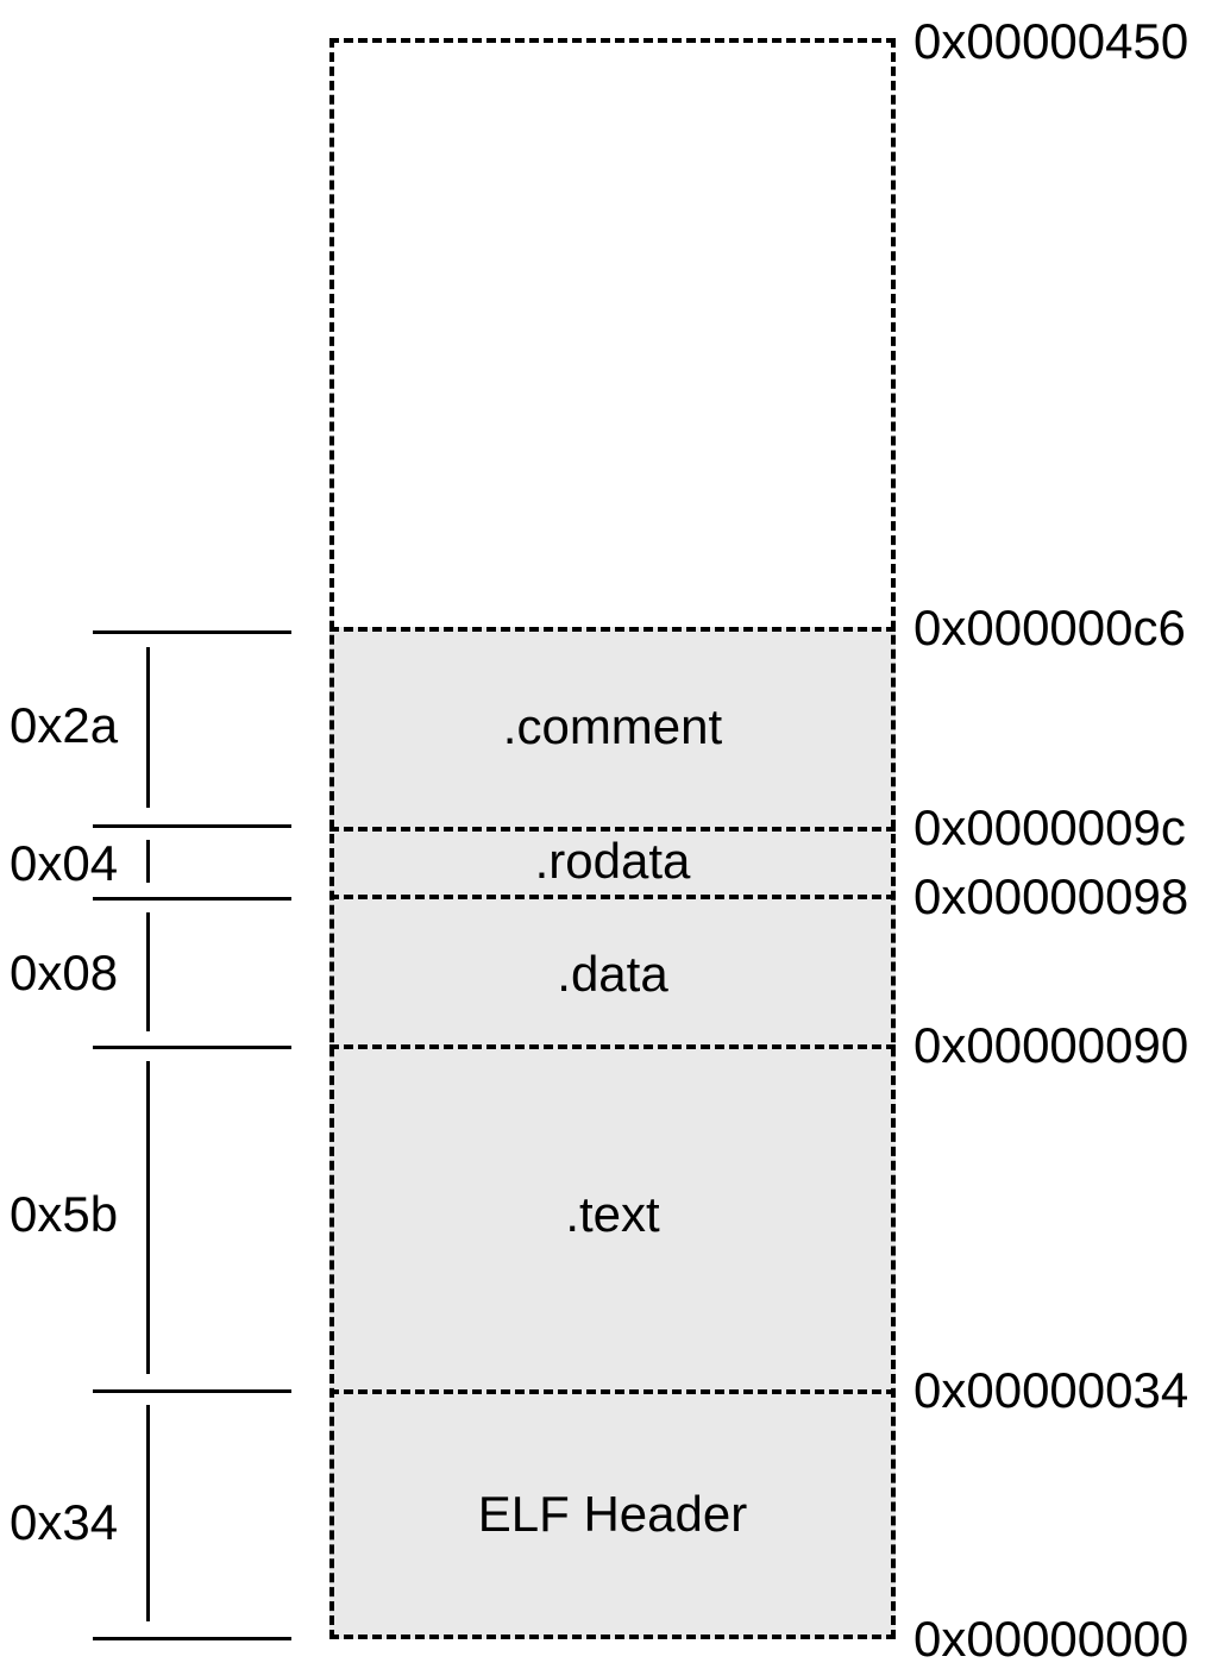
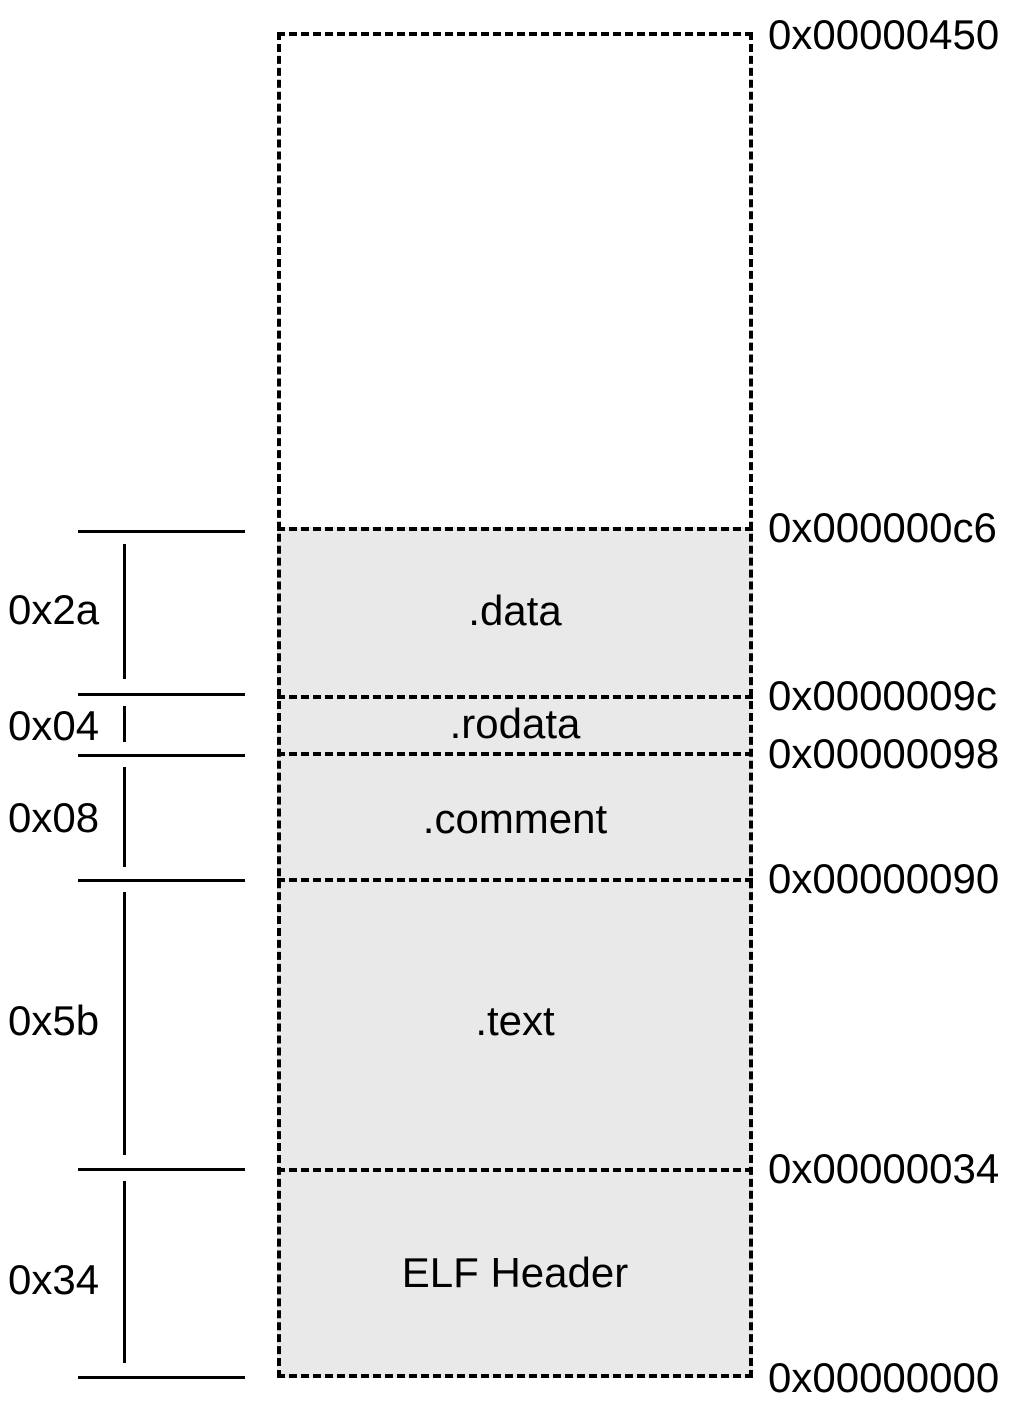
- .comment
+ .data
  .rodata
- .data
+ .comment
  .text
  ELF Header
  0x00000450
  0x000000c6
  0x0000009c
  0x00000098
  0x00000090
  0x00000034
  0x00000000
  0x2a
  0x04
  0x08
  0x5b
  0x34
